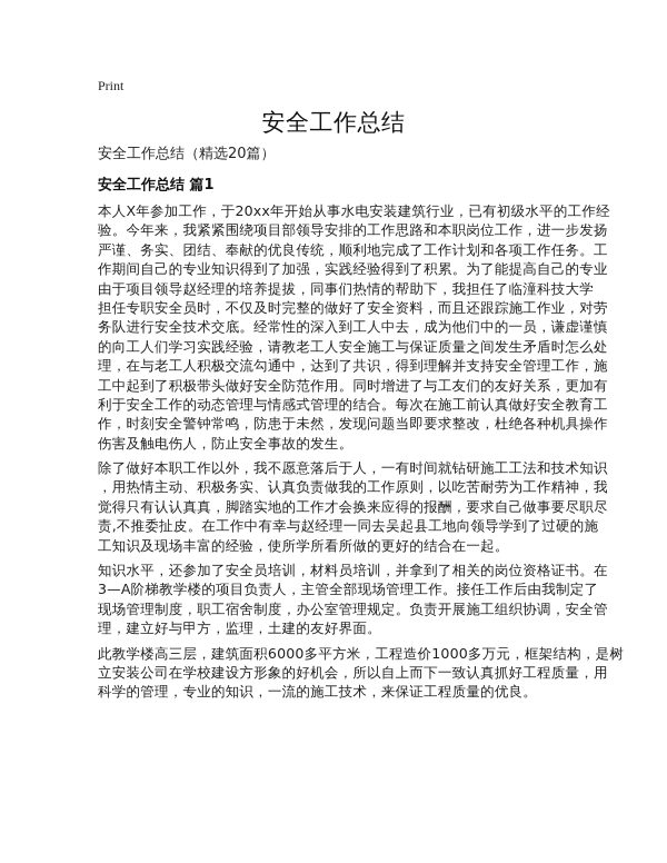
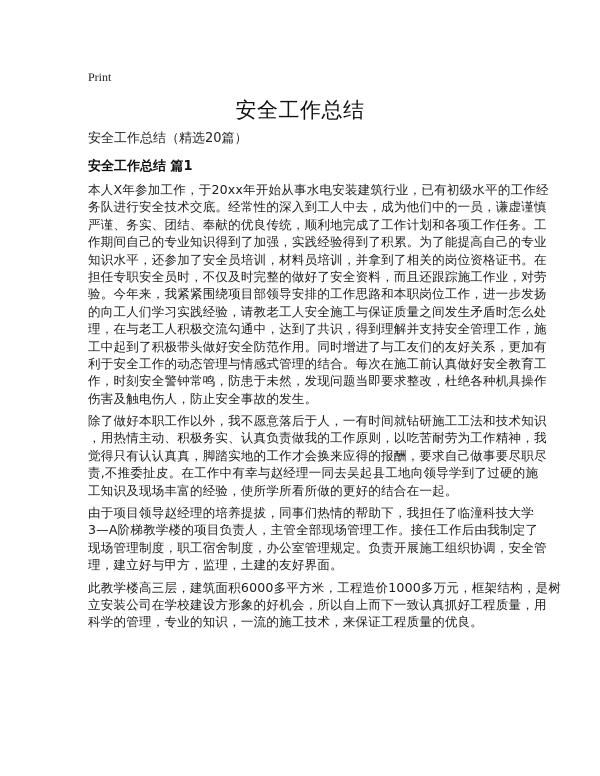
  Print
  安全工作总结
  安全工作总结（精选20篇）
  安全工作总结 篇1
  本人X年参加工作，于20xx年开始从事水电安装建筑行业，已有初级水平的工作经
- 验。今年来，我紧紧围绕项目部领导安排的工作思路和本职岗位工作，进一步发扬
+ 务队进行安全技术交底。经常性的深入到工人中去，成为他们中的一员，谦虚谨慎
  严谨、务实、团结、奉献的优良传统，顺利地完成了工作计划和各项工作任务。工
  作期间自己的专业知识得到了加强，实践经验得到了积累。为了能提高自己的专业
- 由于项目领导赵经理的培养提拔，同事们热情的帮助下，我担任了临潼科技大学
+ 知识水平，还参加了安全员培训，材料员培训，并拿到了相关的岗位资格证书。在
  担任专职安全员时，不仅及时完整的做好了安全资料，而且还跟踪施工作业，对劳
- 务队进行安全技术交底。经常性的深入到工人中去，成为他们中的一员，谦虚谨慎
+ 验。今年来，我紧紧围绕项目部领导安排的工作思路和本职岗位工作，进一步发扬
  的向工人们学习实践经验，请教老工人安全施工与保证质量之间发生矛盾时怎么处
  理，在与老工人积极交流勾通中，达到了共识，得到理解并支持安全管理工作，施
  工中起到了积极带头做好安全防范作用。同时增进了与工友们的友好关系，更加有
  利于安全工作的动态管理与情感式管理的结合。每次在施工前认真做好安全教育工
  作，时刻安全警钟常鸣，防患于未然，发现问题当即要求整改，杜绝各种机具操作
  伤害及触电伤人，防止安全事故的发生。
  除了做好本职工作以外，我不愿意落后于人，一有时间就钻研施工工法和技术知识
  ，用热情主动、积极务实、认真负责做我的工作原则，以吃苦耐劳为工作精神，我
  觉得只有认认真真，脚踏实地的工作才会换来应得的报酬，要求自己做事要尽职尽
  责,不推委扯皮。在工作中有幸与赵经理一同去吴起县工地向领导学到了过硬的施
  工知识及现场丰富的经验，使所学所看所做的更好的结合在一起。
- 知识水平，还参加了安全员培训，材料员培训，并拿到了相关的岗位资格证书。在
+ 由于项目领导赵经理的培养提拔，同事们热情的帮助下，我担任了临潼科技大学
  3—A阶梯教学楼的项目负责人，主管全部现场管理工作。接任工作后由我制定了
  现场管理制度，职工宿舍制度，办公室管理规定。负责开展施工组织协调，安全管
  理，建立好与甲方，监理，土建的友好界面。
  此教学楼高三层，建筑面积6000多平方米，工程造价1000多万元，框架结构，是树
  立安装公司在学校建设方形象的好机会，所以自上而下一致认真抓好工程质量，用
  科学的管理，专业的知识，一流的施工技术，来保证工程质量的优良。
